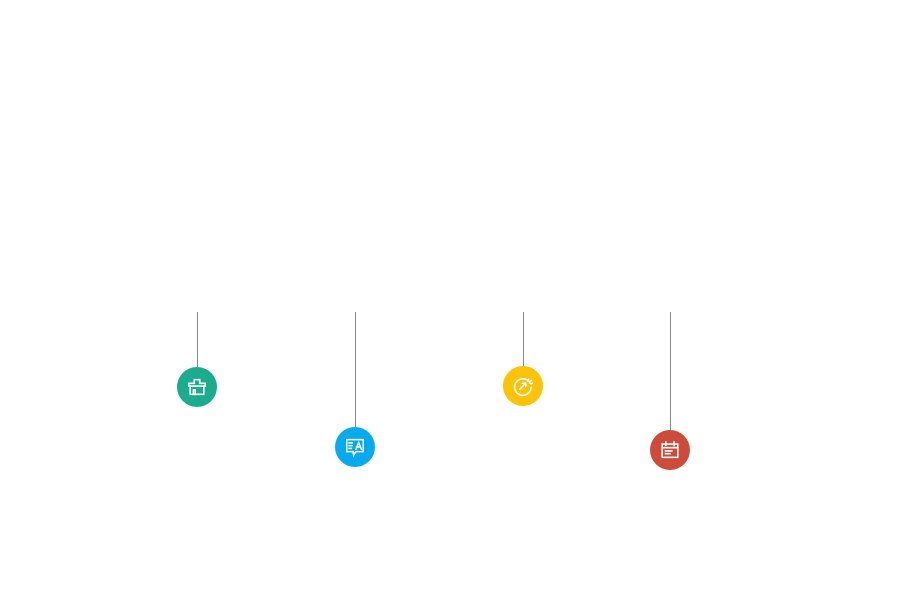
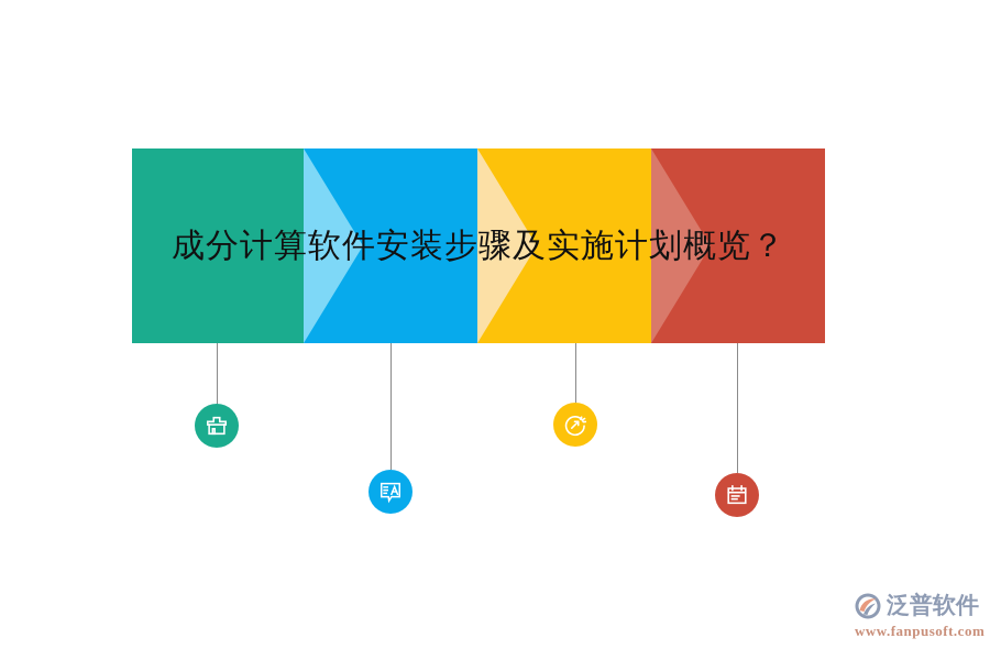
+ 成分计算软件安装步骤及实施计划概览？
+ 泛普软件
+ www.fanpusoft.com
